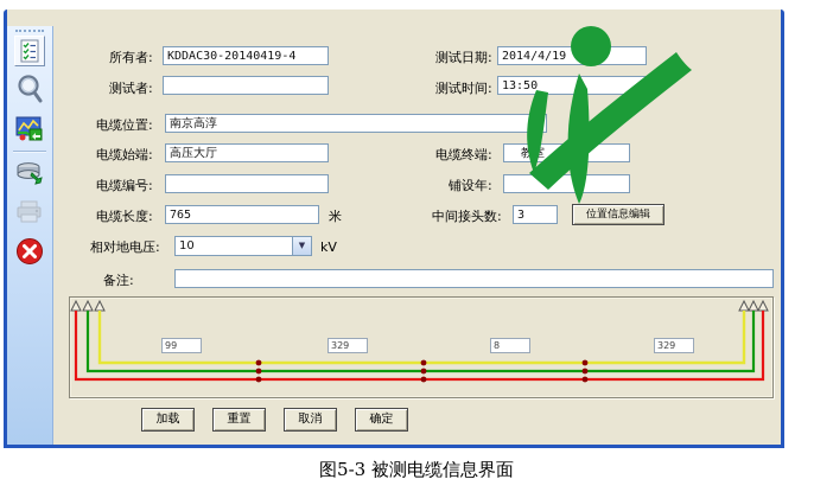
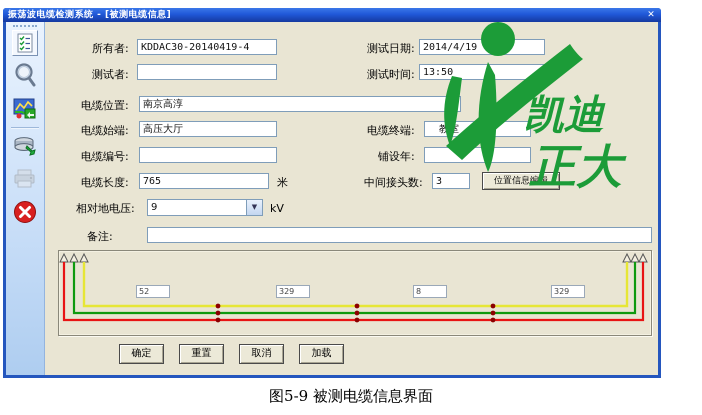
+ 振荡波电缆检测系统 - [被测电缆信息]
+ ✕
  所有者:
  KDDAC30-20140419-4
  测试日期:
  2014/4/19
  测试者:
  测试时间:
  13:50
  电缆位置:
  南京高淳
  电缆始端:
  高压大厅
  电缆终端:
  电缆编号:
  铺设年:
  电缆长度:
  765
  米
  中间接头数:
  3
  位置信息编辑
  相对地电压:
- 10
+ 9
  ▼
  kV
  备注:
- 99
+ 52
  329
  8
  329
- 加载
+ 确定
  重置
  取消
- 确定
+ 加载
- 图5-3 被测电缆信息界面
+ 图5-9 被测电缆信息界面
+ 凯迪
+ 正大
